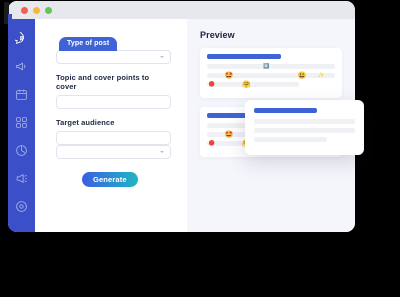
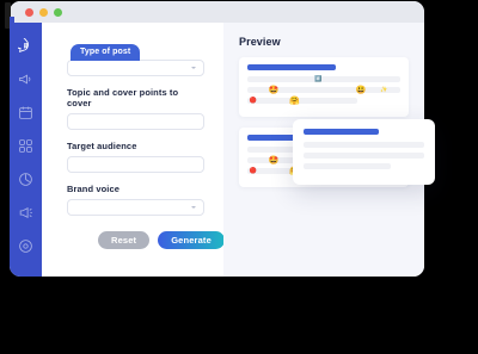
  Topic and cover points to cover
  Target audience
+ Brand voice
+ Reset
  Generate
  Preview
